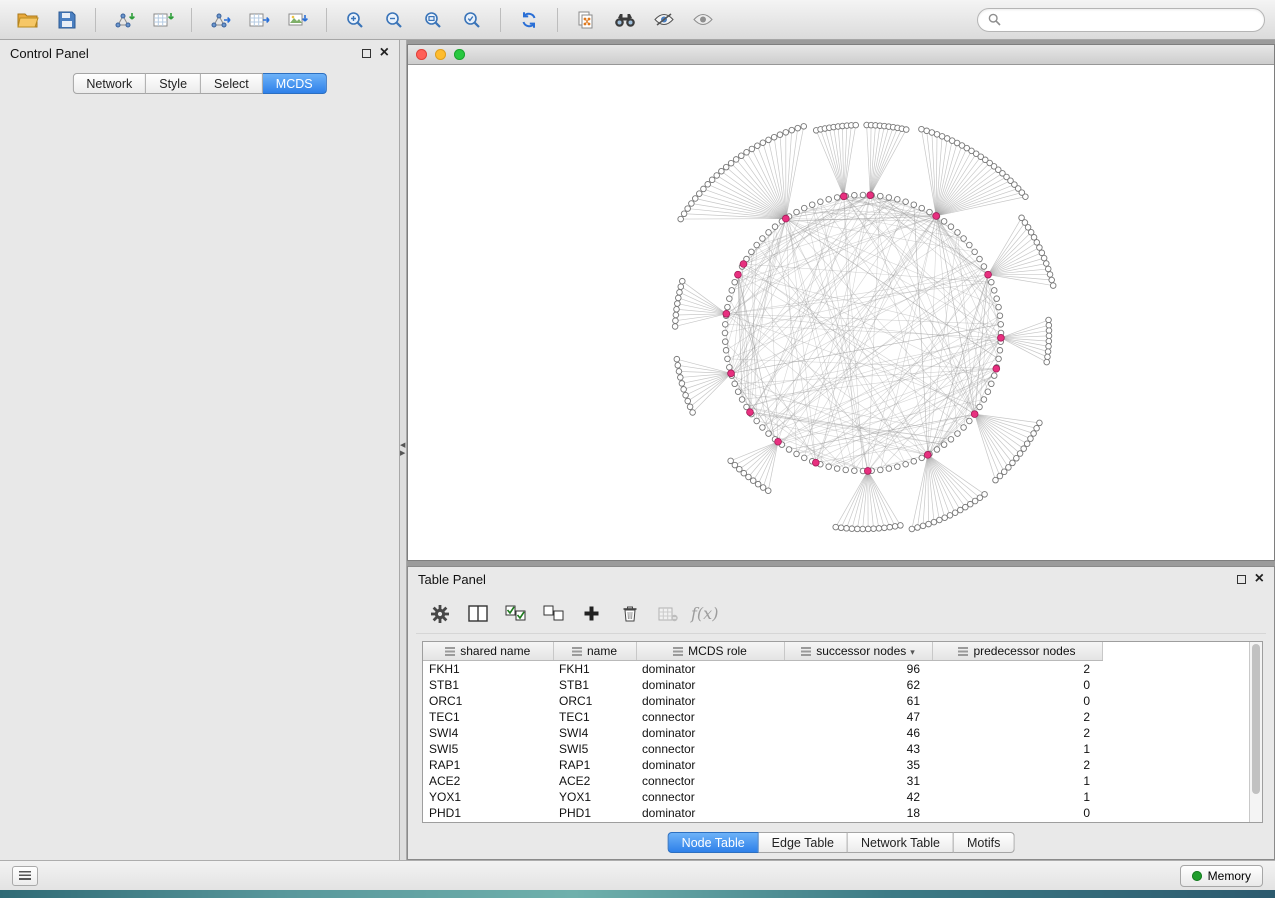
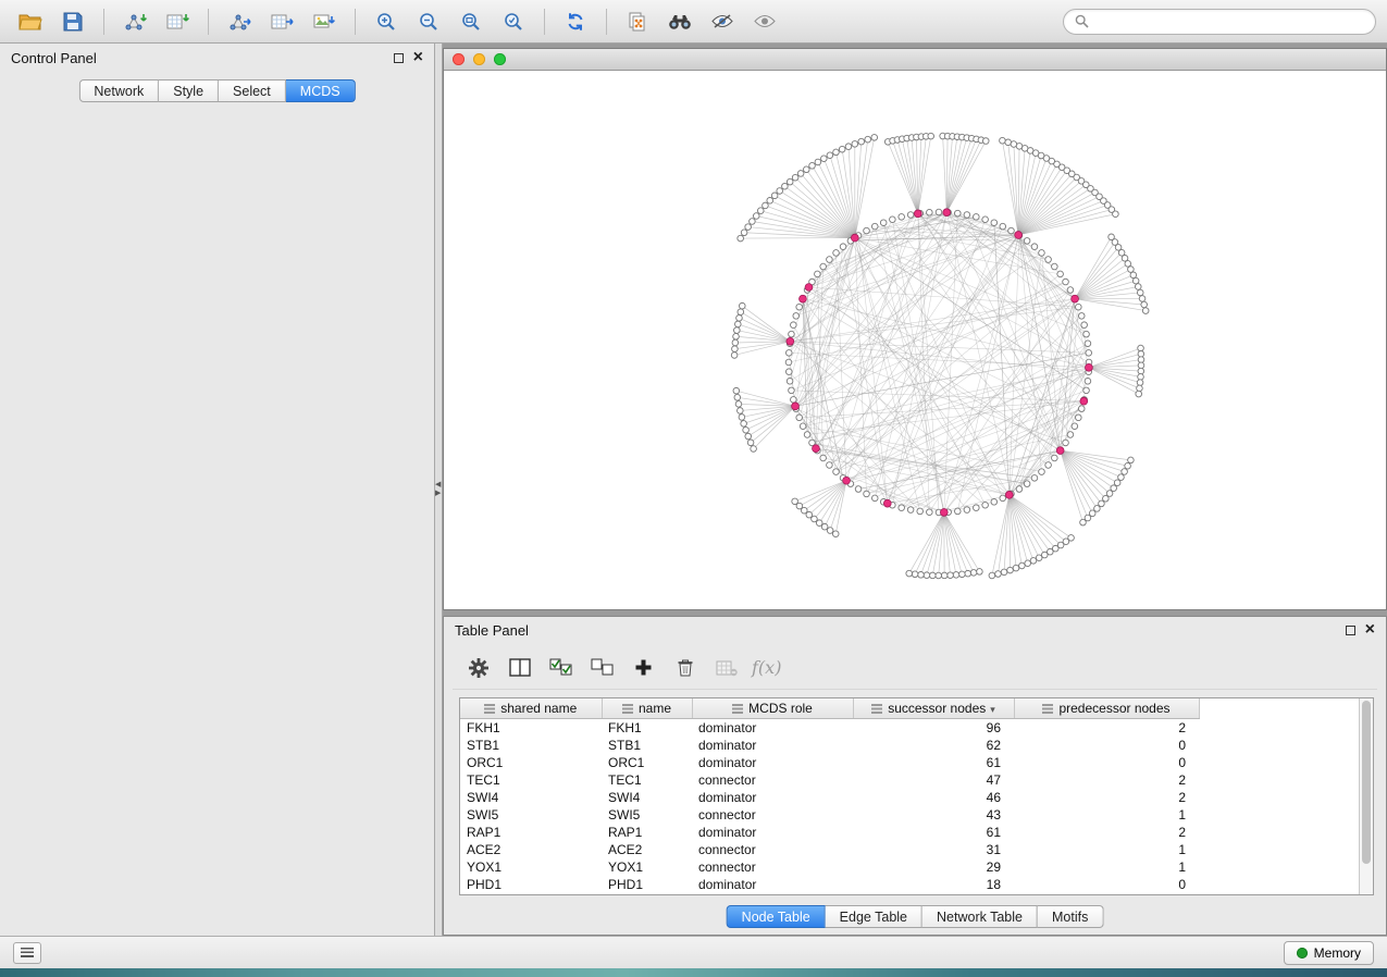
  Control Panel
  ×
  Network
  Style
  Select
  MCDS
  Table Panel
  ×
  f(x)
  shared name	name	MCDS role	successor nodes ▾	predecessor nodes
  FKH1	FKH1	dominator	96	2
  STB1	STB1	dominator	62	0
  ORC1	ORC1	dominator	61	0
  TEC1	TEC1	connector	47	2
  SWI4	SWI4	dominator	46	2
  SWI5	SWI5	connector	43	1
- RAP1	RAP1	dominator	35	2
+ RAP1	RAP1	dominator	61	2
  ACE2	ACE2	connector	31	1
- YOX1	YOX1	connector	42	1
+ YOX1	YOX1	connector	29	1
  PHD1	PHD1	dominator	18	0
  Node Table
  Edge Table
  Network Table
  Motifs
  Memory
